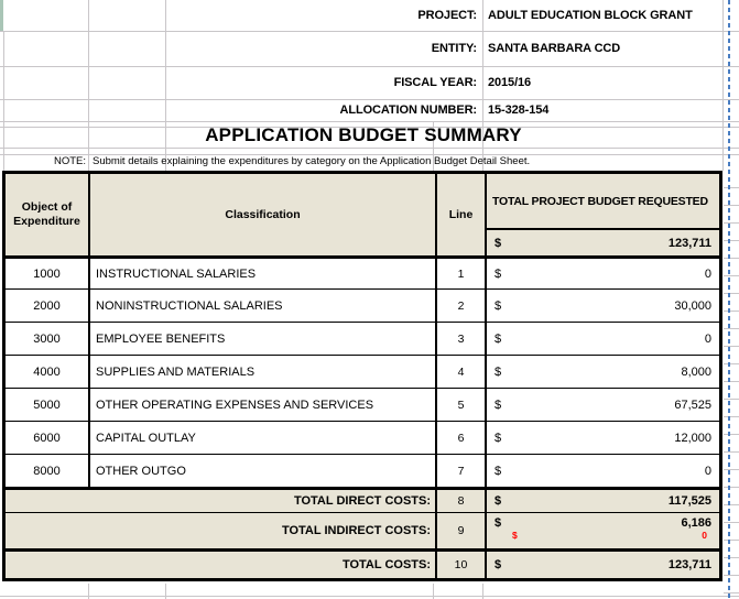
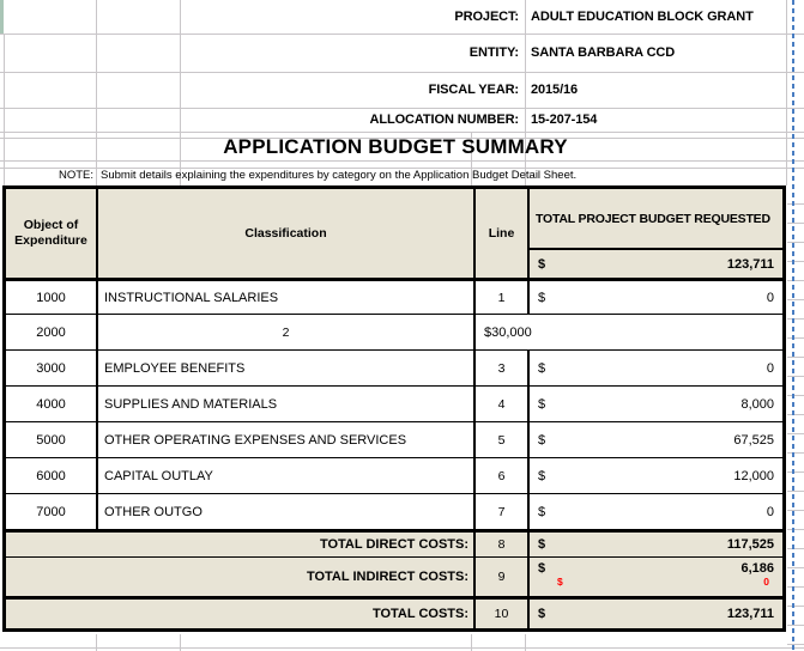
  PROJECT:
  ADULT EDUCATION BLOCK GRANT
  ENTITY:
  SANTA BARBARA CCD
  FISCAL YEAR:
  2015/16
  ALLOCATION NUMBER:
- 15-328-154
+ 15-207-154
  APPLICATION BUDGET SUMMARY
  NOTE:
  Submit details explaining the expenditures by category on the Application Budget Detail Sheet.
  Object of
  Expenditure
  Classification
  Line
  TOTAL PROJECT BUDGET REQUESTED
  $
  123,711
  1000
  INSTRUCTIONAL SALARIES
  1
  $
  0
  2000
- NONINSTRUCTIONAL SALARIES
  2
  $
  30,000
  3000
  EMPLOYEE BENEFITS
  3
  $
  0
  4000
  SUPPLIES AND MATERIALS
  4
  $
  8,000
  5000
  OTHER OPERATING EXPENSES AND SERVICES
  5
  $
  67,525
  6000
  CAPITAL OUTLAY
  6
  $
  12,000
- 8000
+ 7000
  OTHER OUTGO
  7
  $
  0
  TOTAL DIRECT COSTS:
  8
  $
  117,525
  TOTAL INDIRECT COSTS:
  9
  $
  6,186
  $
  0
  TOTAL COSTS:
  10
  $
  123,711
